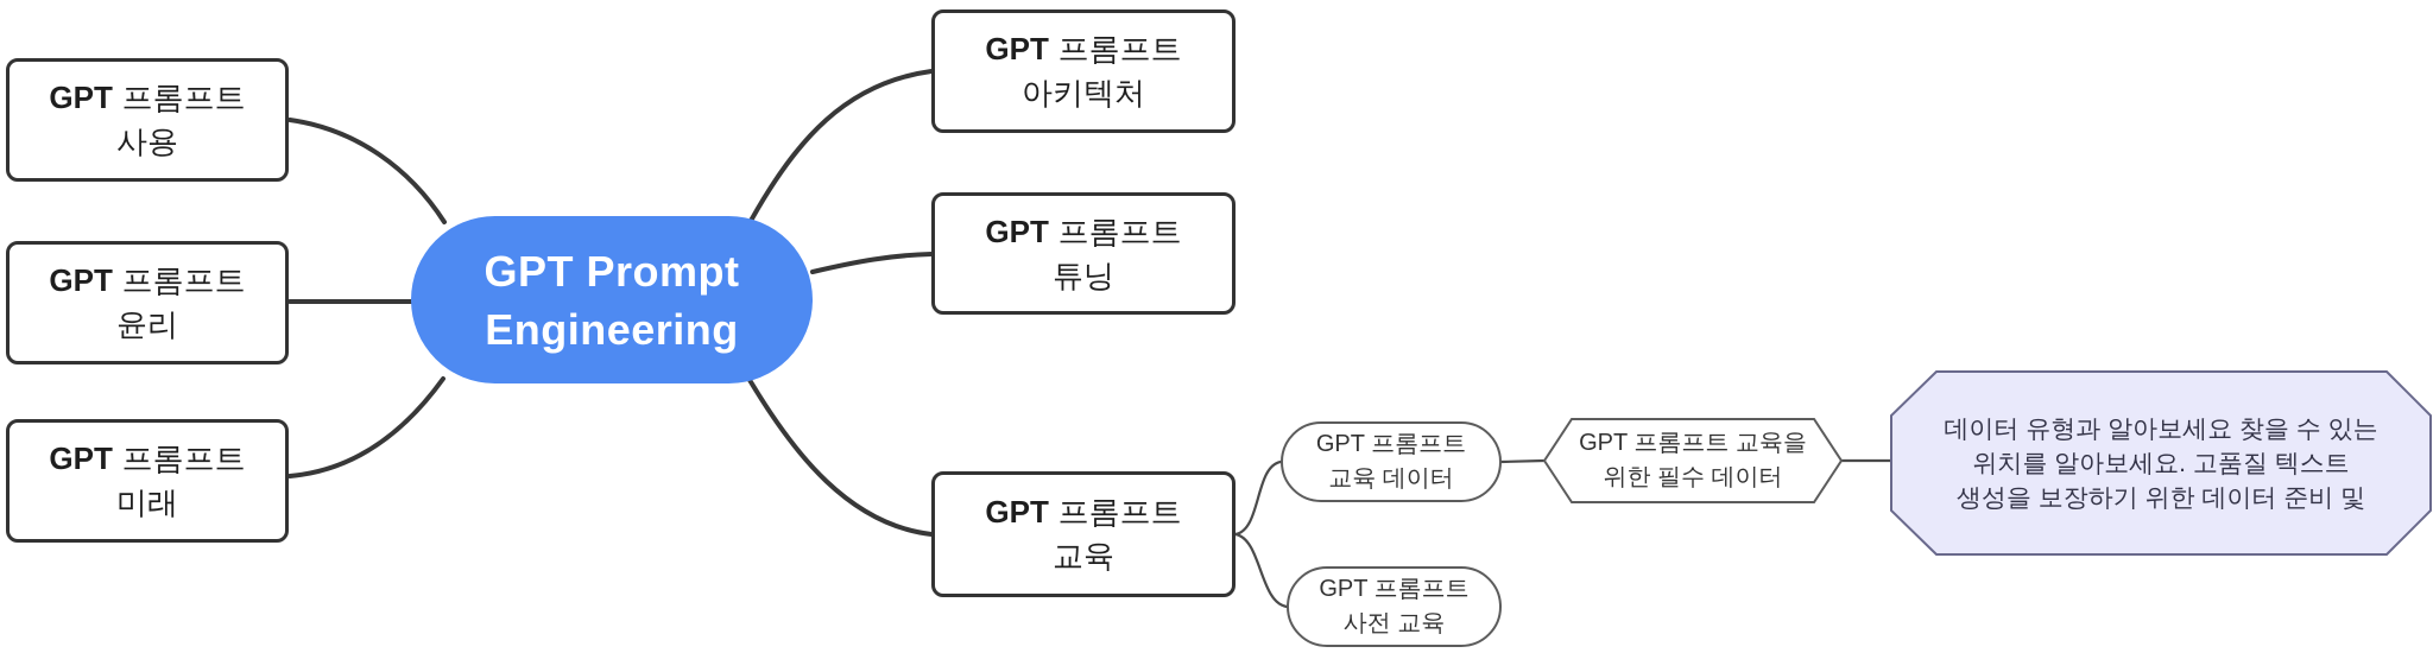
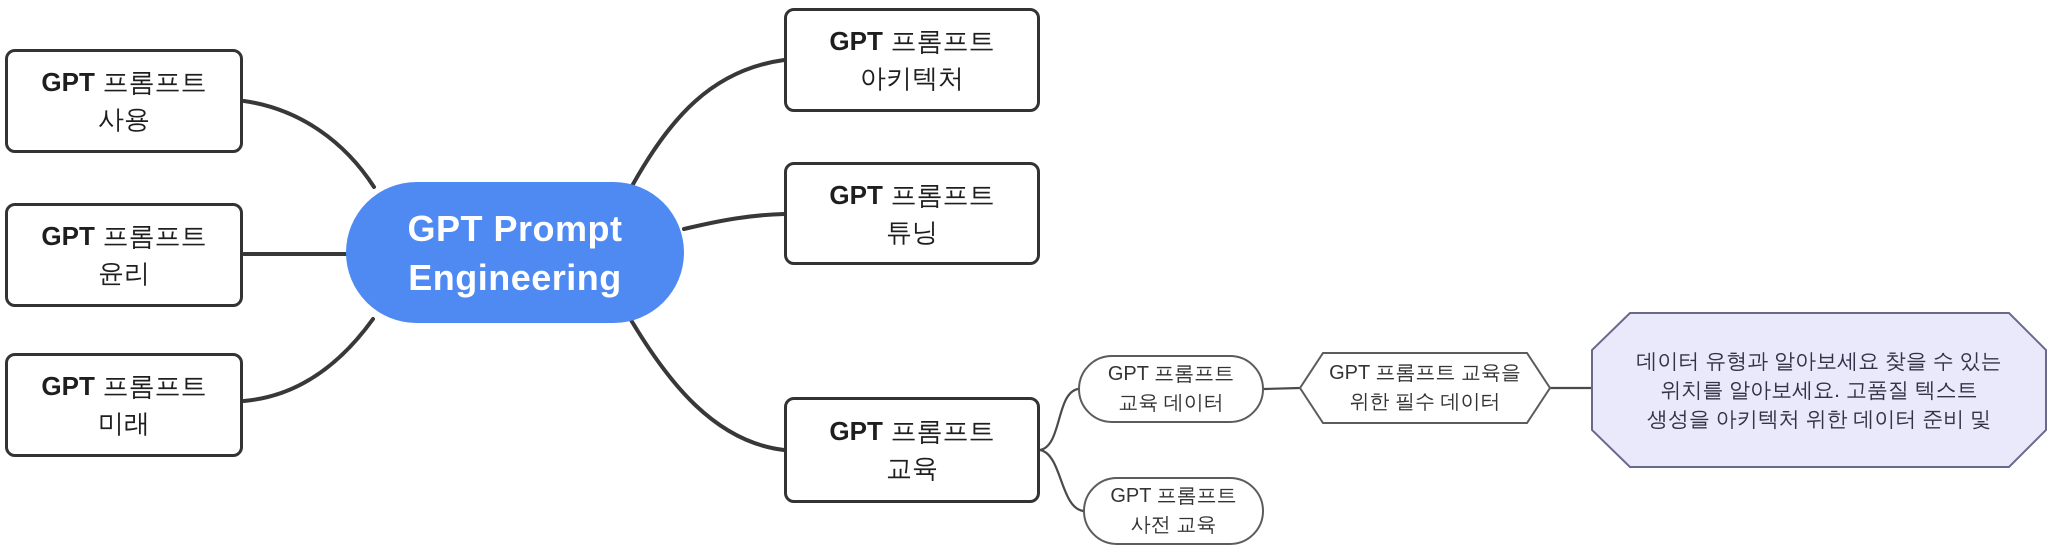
  GPT 프롬프트
  사용
  GPT 프롬프트
  윤리
  GPT 프롬프트
  미래
  GPT Prompt
  Engineering
  GPT 프롬프트
  아키텍처
  GPT 프롬프트
  튜닝
  GPT 프롬프트
  교육
  GPT 프롬프트
  교육 데이터
  GPT 프롬프트
  사전 교육
  GPT 프롬프트 교육을
  위한 필수 데이터
  데이터 유형과 알아보세요 찾을 수 있는
  위치를 알아보세요. 고품질 텍스트
- 생성을 보장하기 위한 데이터 준비 및
+ 생성을 아키텍처 위한 데이터 준비 및
